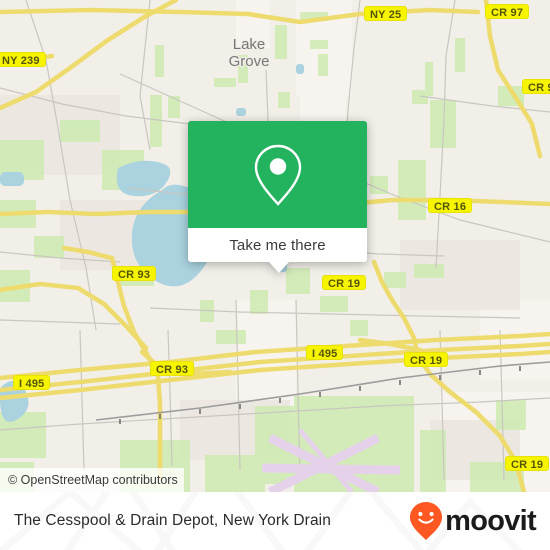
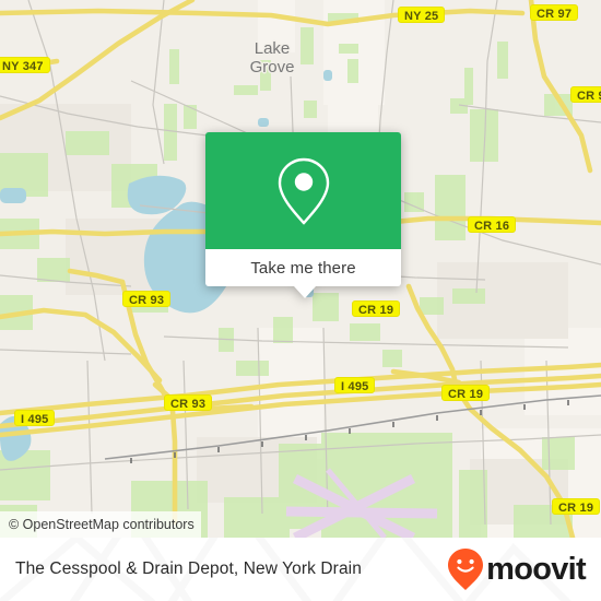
  Lake
  Grove
- NY 239
+ NY 347
  NY 25
  CR 97
  CR 16
  CR 19
  CR 93
  I 495
  CR 19
  CR 93
  I 495
  CR 19
  Take me there
  © OpenStreetMap contributors
  The Cesspool & Drain Depot, New York Drain
  moovit
